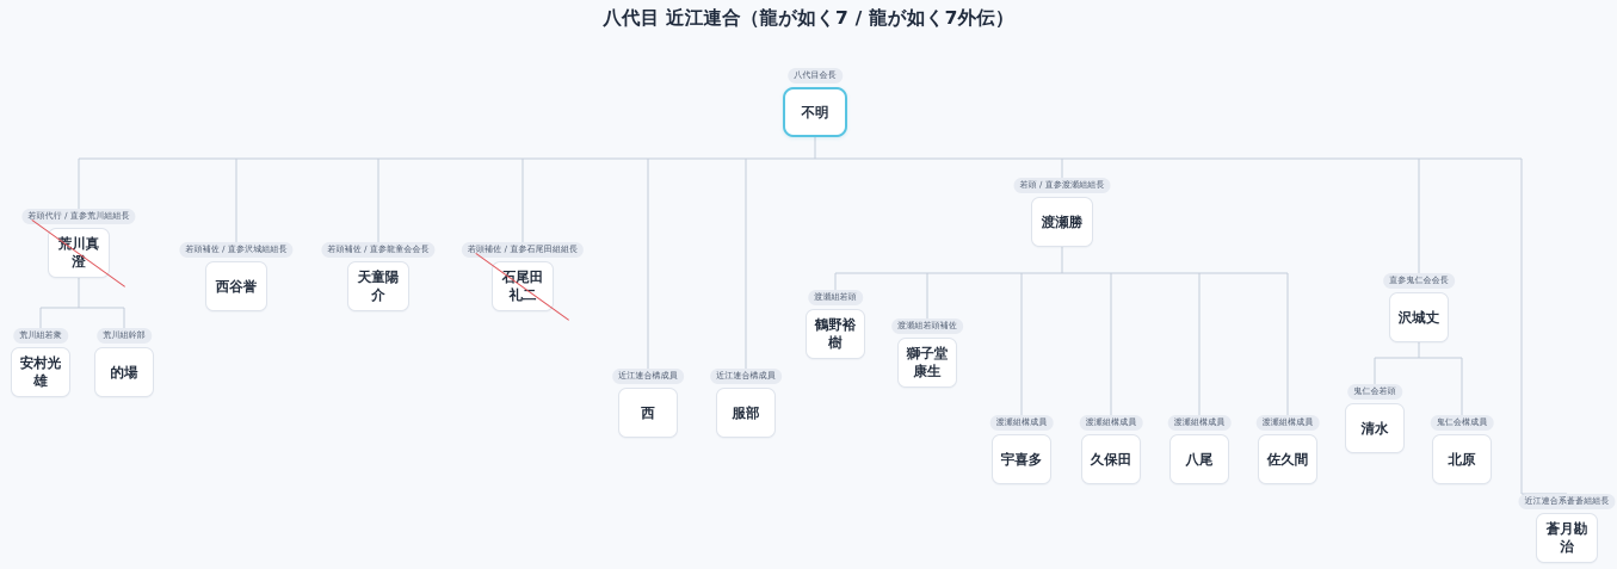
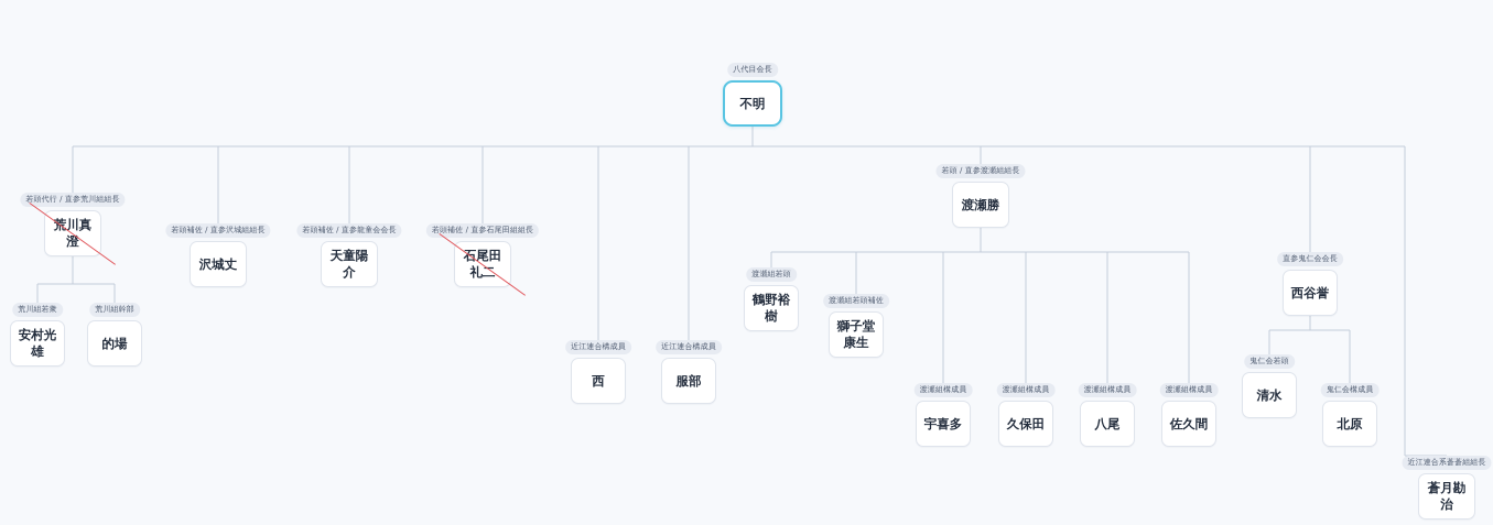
- 八代目 近江連合（龍が如く7 / 龍が如く7外伝）
  八代目会長
  不明
  若頭代行 / 直参荒川組組長
  荒川真澄
  荒川組若衆
  安村光雄
  荒川組幹部
  的場
  若頭補佐 / 直参沢城組組長
- 西谷誉
+ 沢城丈
  若頭補佐 / 直参龍童会会長
  天童陽介
  若頭補佐 / 直参石尾田組組長
  石尾田礼二
  近江連合構成員
  西
  近江連合構成員
  服部
  若頭 / 直参渡瀬組組長
  渡瀬勝
  渡瀬組若頭
  鶴野裕樹
  渡瀬組若頭補佐
  獅子堂康生
  渡瀬組構成員
  宇喜多
  渡瀬組構成員
  久保田
  渡瀬組構成員
  八尾
  渡瀬組構成員
  佐久間
  直参鬼仁会会長
- 沢城丈
+ 西谷誉
  鬼仁会若頭
  清水
  鬼仁会構成員
  北原
  近江連合系蒼蒼組組長
  蒼月勘治
